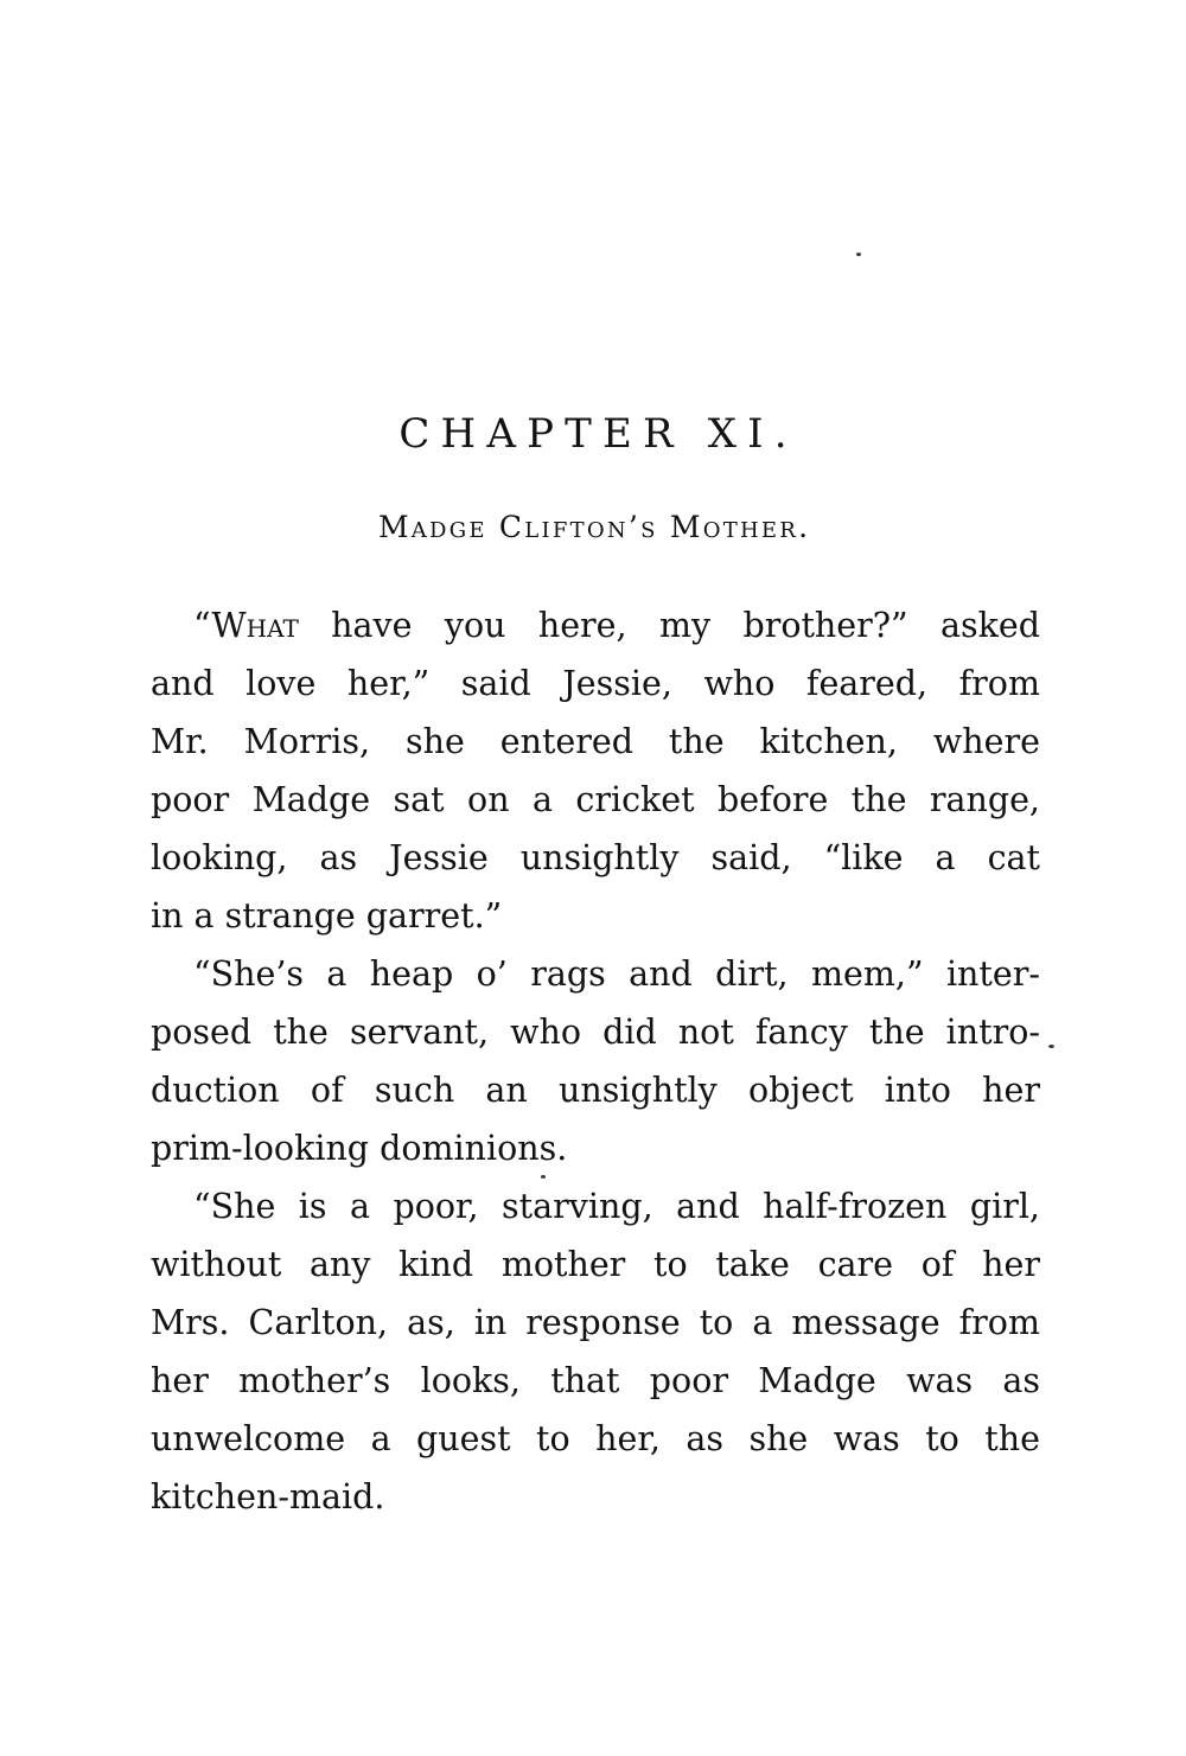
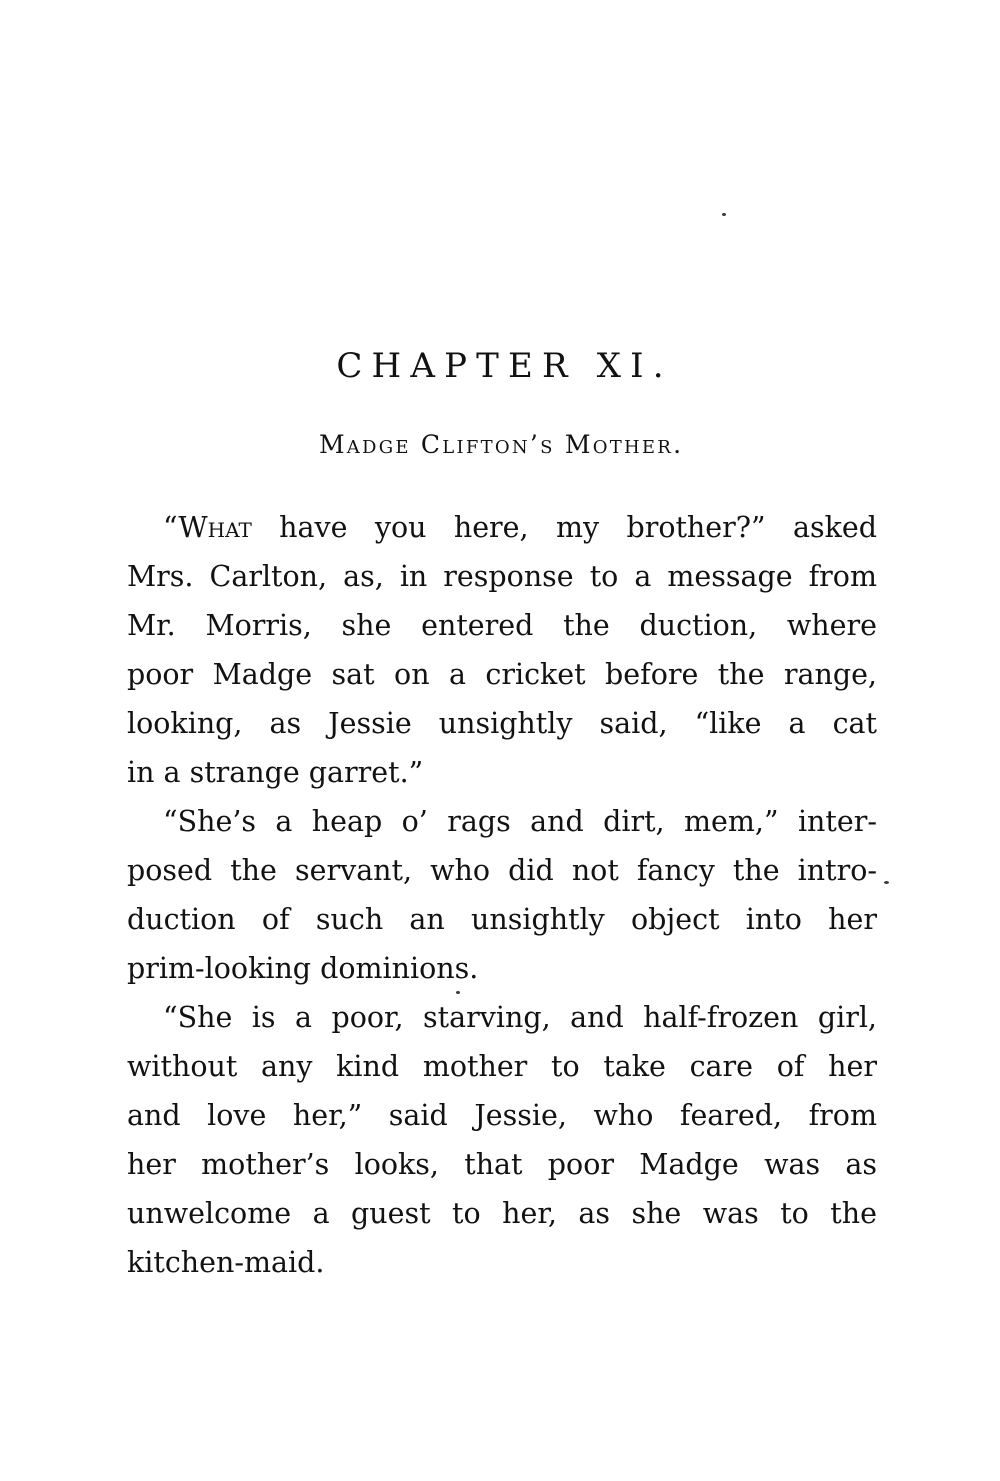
  CHAPTER XI.
  Madge Clifton’s Mother.
  “What have you here, my brother?” asked
- and love her,” said Jessie, who feared, from
+ Mrs. Carlton, as, in response to a message from
- Mr. Morris, she entered the kitchen, where
+ Mr. Morris, she entered the duction, where
  poor Madge sat on a cricket before the range,
  looking, as Jessie unsightly said, “like a cat
  in a strange garret.”
  “She’s a heap o’ rags and dirt, mem,” inter-
  posed the servant, who did not fancy the intro-
  duction of such an unsightly object into her
  prim-looking dominions.
  “She is a poor, starving, and half-frozen girl,
  without any kind mother to take care of her
- Mrs. Carlton, as, in response to a message from
+ and love her,” said Jessie, who feared, from
  her mother’s looks, that poor Madge was as
  unwelcome a guest to her, as she was to the
  kitchen-maid.
